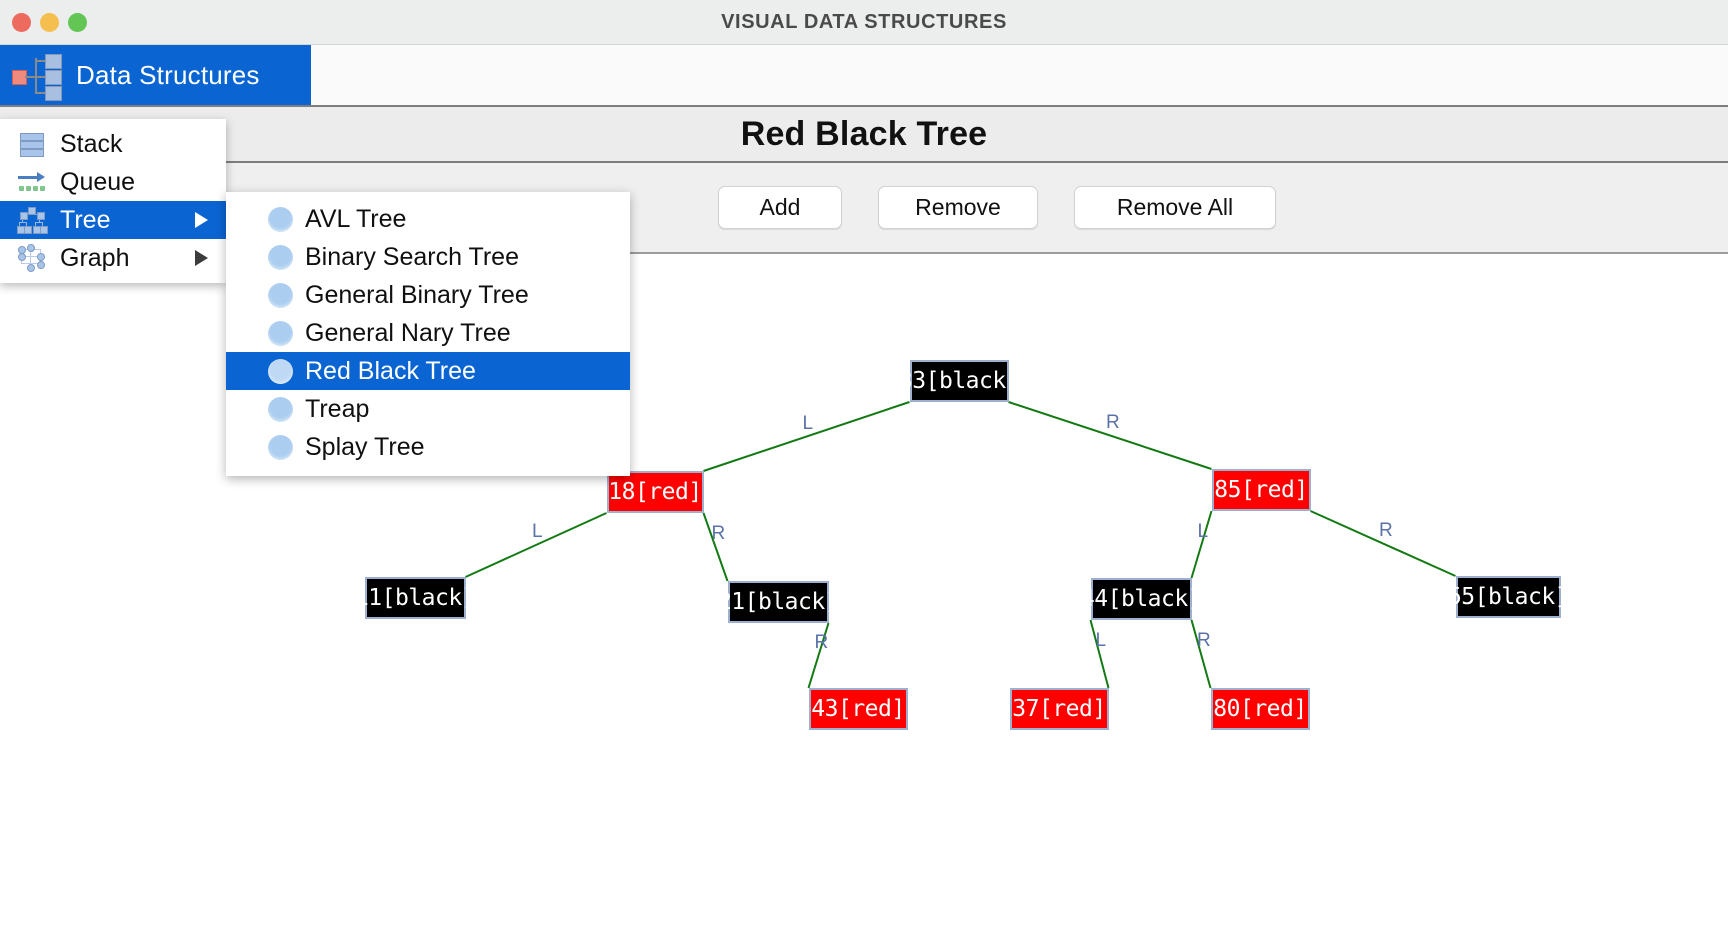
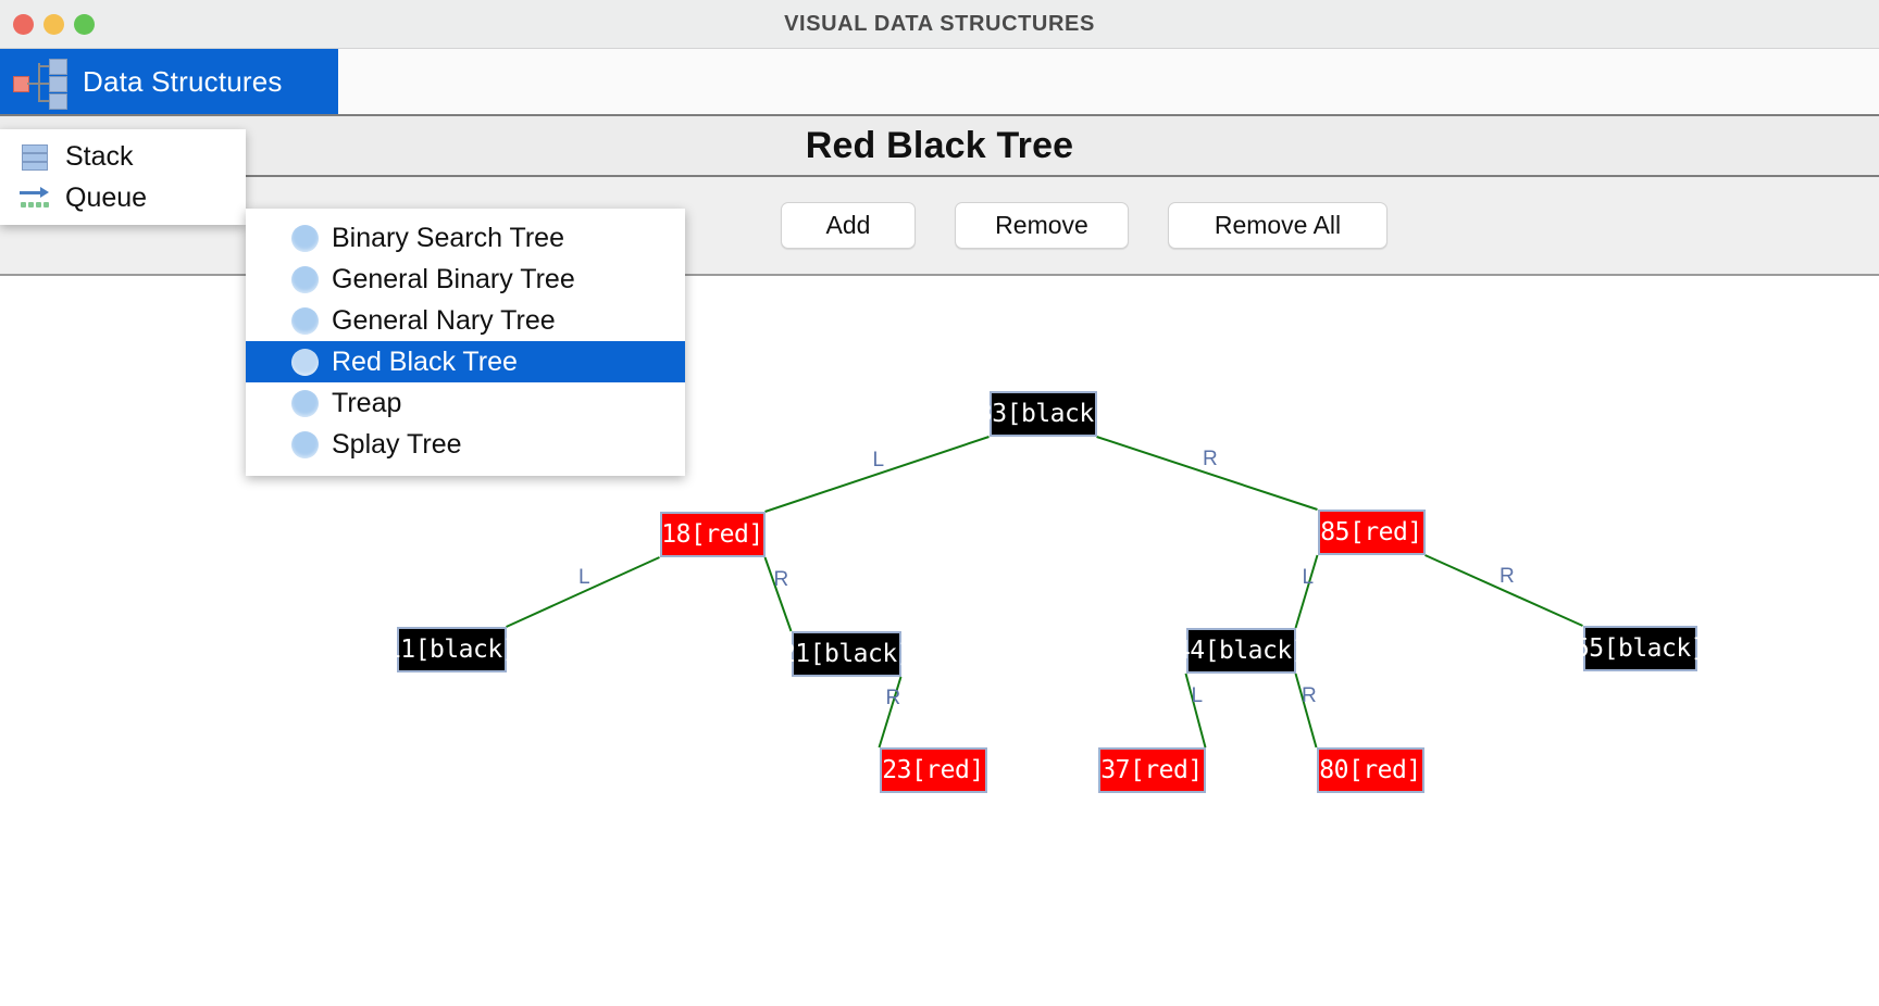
  VISUAL DATA STRUCTURES
  Data Structures
  Red Black Tree
  Add
  Remove
  Remove All
  33[black]
  18[red]
  85[red]
  11[black]
  21[black]
  44[black]
  55[black]
- 43[red]
+ 23[red]
  37[red]
  80[red]
  L
  R
  L
  R
  R
  L
  R
  L
  R
  Stack
  Queue
- Tree
- Graph
- AVL Tree
  Binary Search Tree
  General Binary Tree
  General Nary Tree
  Red Black Tree
  Treap
  Splay Tree
